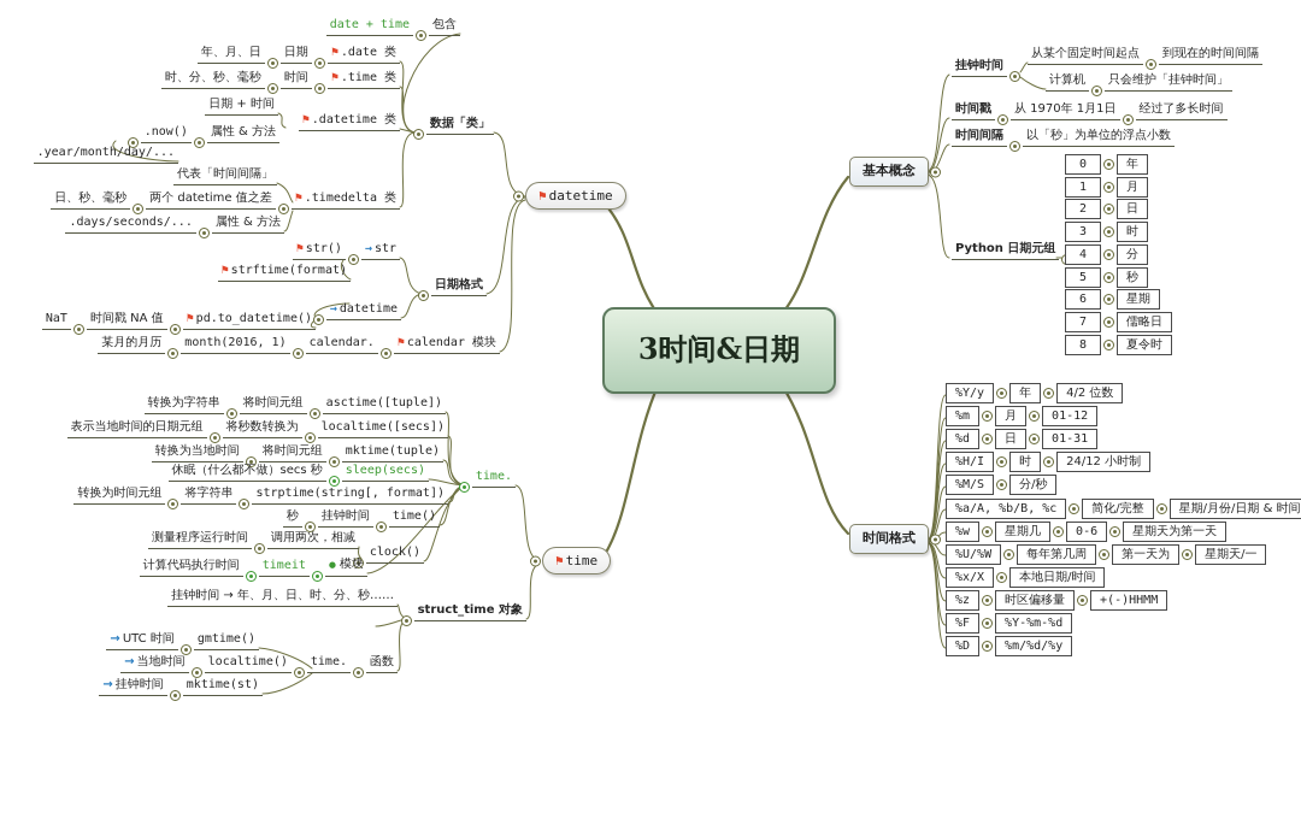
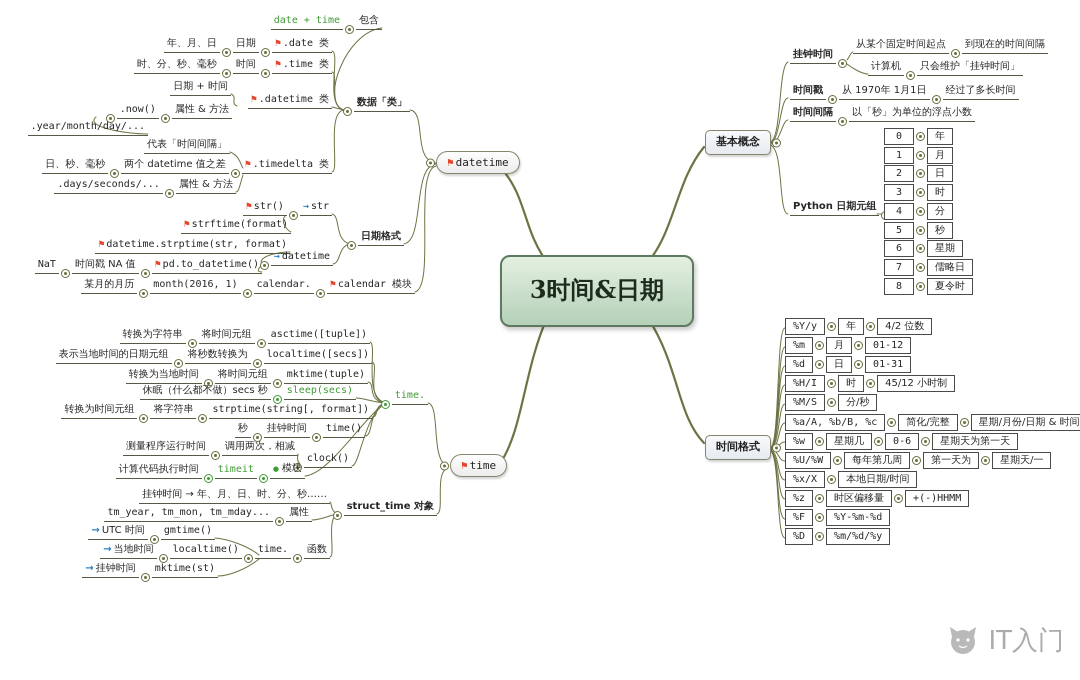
  3时间&日期
+ IT入门
  date + time
  包含
  年、月、日
  日期
  ⚑ .date 类
  时、分、秒、毫秒
  时间
  ⚑ .time 类
  日期 + 时间
  ⚑ .datetime 类
  .now()
  属性 & 方法
  .year/month/day/...
  代表「时间间隔」
  日、秒、毫秒
  两个 datetime 值之差
  ⚑ .timedelta 类
  .days/seconds/...
  属性 & 方法
  数据「类」
  ⚑ str()
  → str
  ⚑ strftime(format)
  日期格式
+ ⚑ datetime.strptime(str, format)
  → datetime
  NaT
  时间戳 NA 值
  ⚑ pd.to_datetime()
  某月的月历
  month(2016, 1)
  calendar.
  ⚑ calendar 模块
  转换为字符串
  将时间元组
  asctime([tuple])
  表示当地时间的日期元组
  将秒数转换为
  localtime([secs])
  转换为当地时间
  将时间元组
  mktime(tuple)
  休眠（什么都不做）secs 秒
  sleep(secs)
  转换为时间元组
  将字符串
  strptime(string[, format])
  秒
  挂钟时间
  time()
  测量程序运行时间
  调用两次，相减
  clock()
  计算代码执行时间
  timeit
  ● 模块
  time.
  挂钟时间 → 年、月、日、时、分、秒……
+ tm_year, tm_mon, tm_mday...
+ 属性
  → UTC 时间
  gmtime()
  → 当地时间
  localtime()
  time.
  函数
  → 挂钟时间
  mktime(st)
  struct_time 对象
  从某个固定时间起点
  到现在的时间间隔
  计算机
  只会维护「挂钟时间」
  挂钟时间
  时间戳
  从 1970年 1月1日
  经过了多长时间
  时间间隔
  以「秒」为单位的浮点小数
  Python 日期元组
  ⚑
  datetime
  ⚑
  time
  基本概念
  时间格式
  0
  年
  1
  月
  2
  日
  3
  时
  4
  分
  5
  秒
  6
  星期
  7
  儒略日
  8
  夏令时
  %Y/y
  年
  4/2 位数
  %m
  月
  01-12
  %d
  日
  01-31
  %H/I
  时
- 24/12 小时制
+ 45/12 小时制
  %M/S
  分/秒
  %a/A, %b/B, %c
  简化/完整
  星期/月份/日期 & 时间
  %w
  星期几
  0-6
  星期天为第一天
  %U/%W
  每年第几周
  第一天为
  星期天/一
  %x/X
  本地日期/时间
  %z
  时区偏移量
  +(-)HHMM
  %F
  %Y-%m-%d
  %D
  %m/%d/%y
